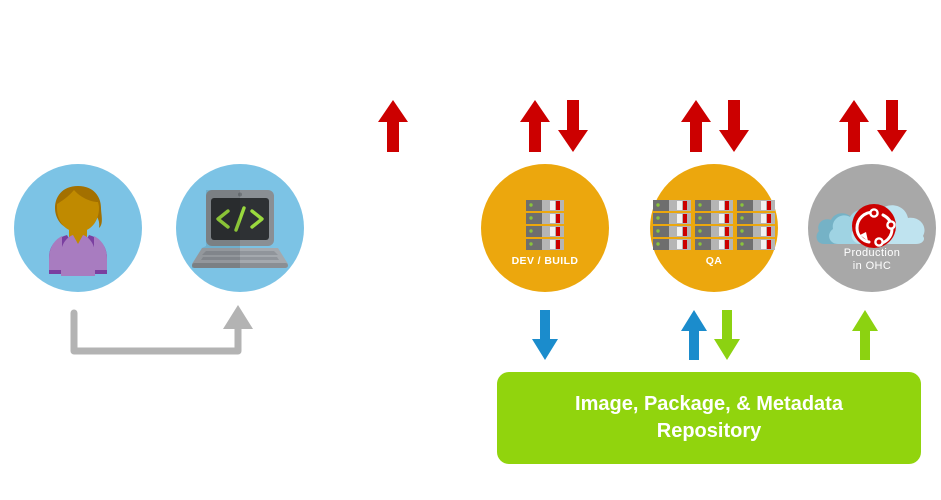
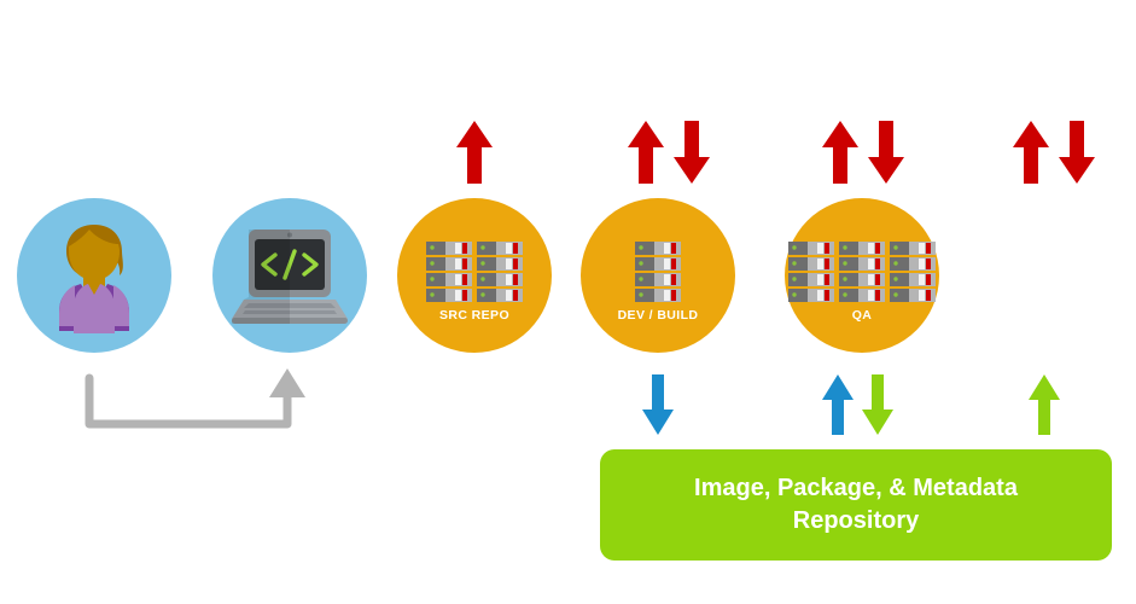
+ SRC REPO
  DEV / BUILD
  QA
- Production
- in OHC
  Image, Package, & Metadata
  Repository
